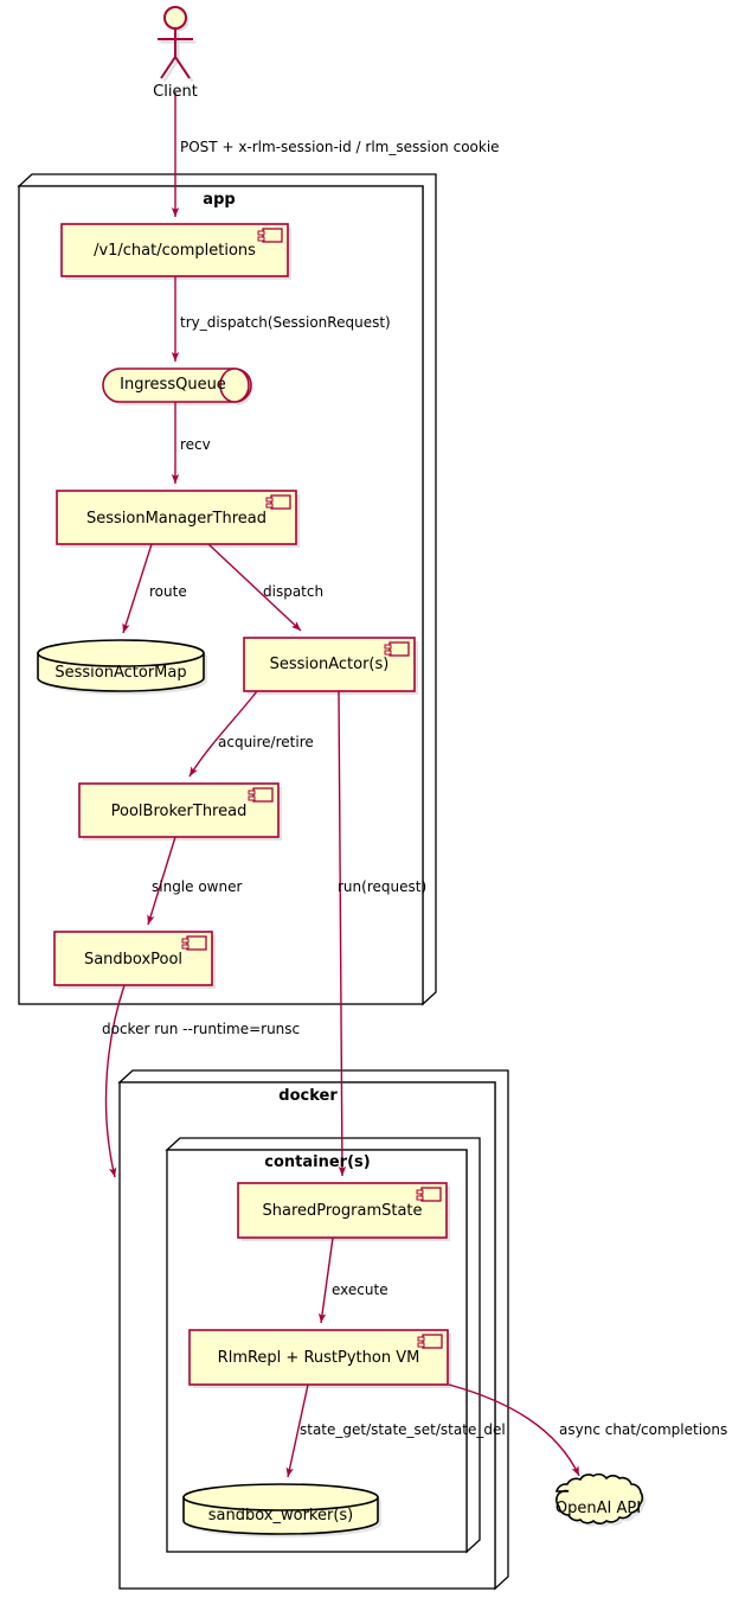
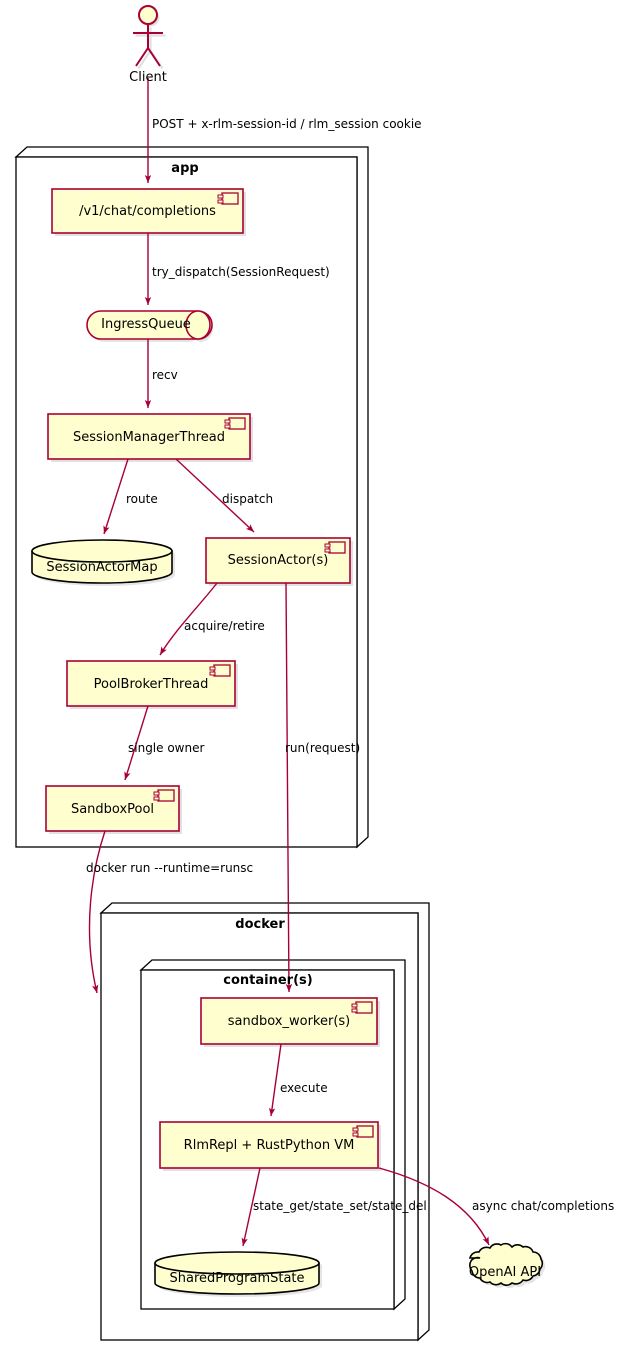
  Client
  app
  docker
  container(s)
  /v1/chat/completions
  IngressQueue
  SessionManagerThread
  SessionActorMap
  SessionActor(s)
  PoolBrokerThread
  SandboxPool
- SharedProgramState
+ sandbox_worker(s)
  RlmRepl + RustPython VM
- sandbox_worker(s)
+ SharedProgramState
  OpenAI API
  POST + x-rlm-session-id / rlm_session cookie
  try_dispatch(SessionRequest)
  recv
  route
  dispatch
  acquire/retire
  single owner
  docker run --runtime=runsc
  run(request)
  execute
  state_get/state_set/state_del
  async chat/completions
